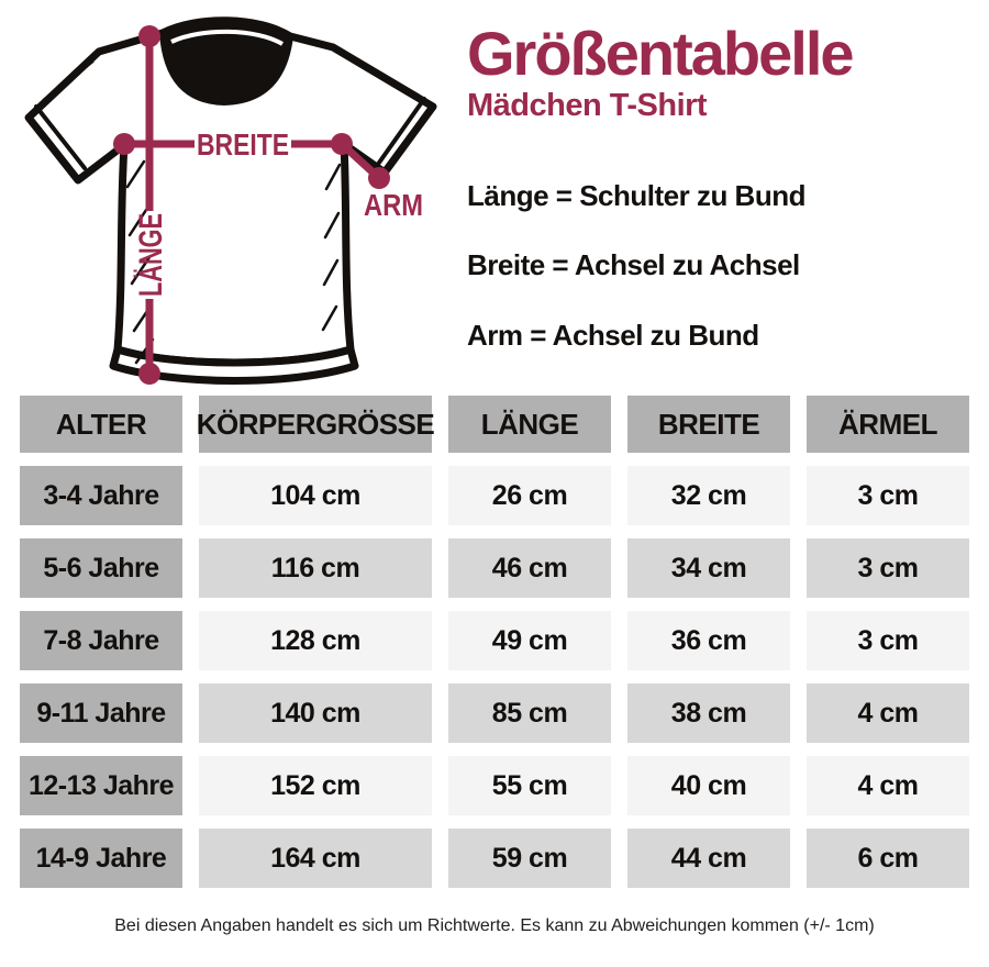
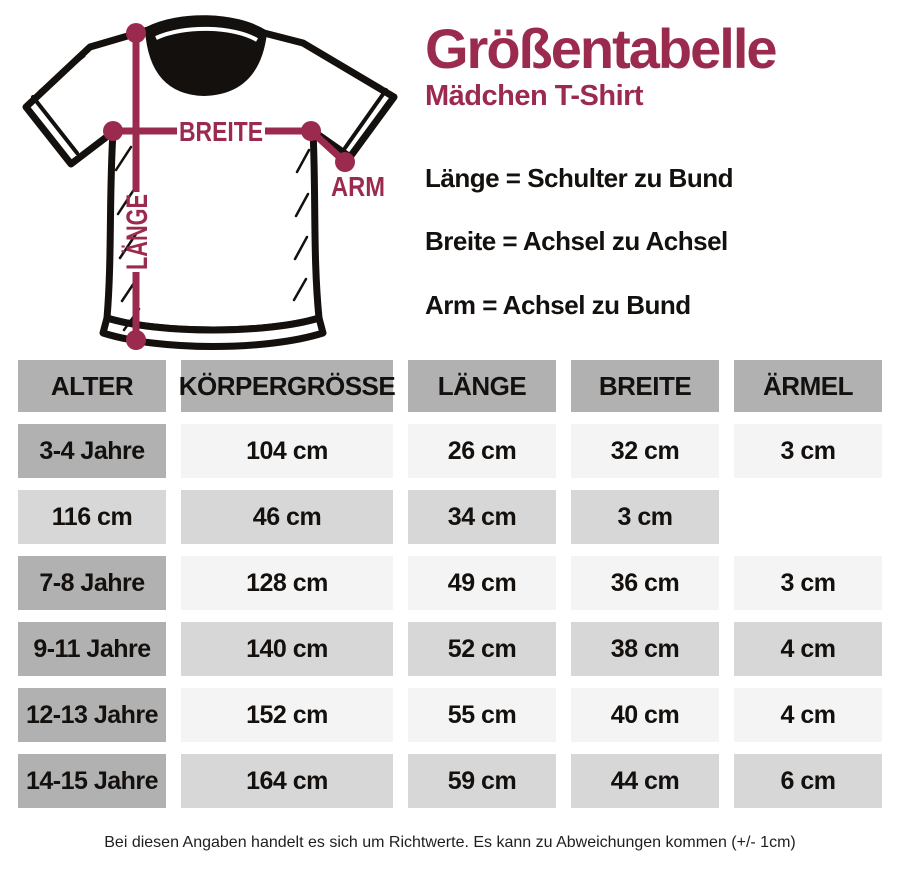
  BREITE
  ARM
  Größentabelle
  Mädchen T-Shirt
  Länge = Schulter zu Bund
  Breite = Achsel zu Achsel
  Arm = Achsel zu Bund
  ALTER
  KÖRPERGRÖSSE
  LÄNGE
  BREITE
  ÄRMEL
  3-4 Jahre
  104 cm
  26 cm
  32 cm
  3 cm
- 5-6 Jahre
  116 cm
  46 cm
  34 cm
  3 cm
  7-8 Jahre
  128 cm
  49 cm
  36 cm
  3 cm
  9-11 Jahre
  140 cm
- 85 cm
+ 52 cm
  38 cm
  4 cm
  12-13 Jahre
  152 cm
  55 cm
  40 cm
  4 cm
- 14-9 Jahre
+ 14-15 Jahre
  164 cm
  59 cm
  44 cm
  6 cm
  Bei diesen Angaben handelt es sich um Richtwerte. Es kann zu Abweichungen kommen (+/- 1cm)
